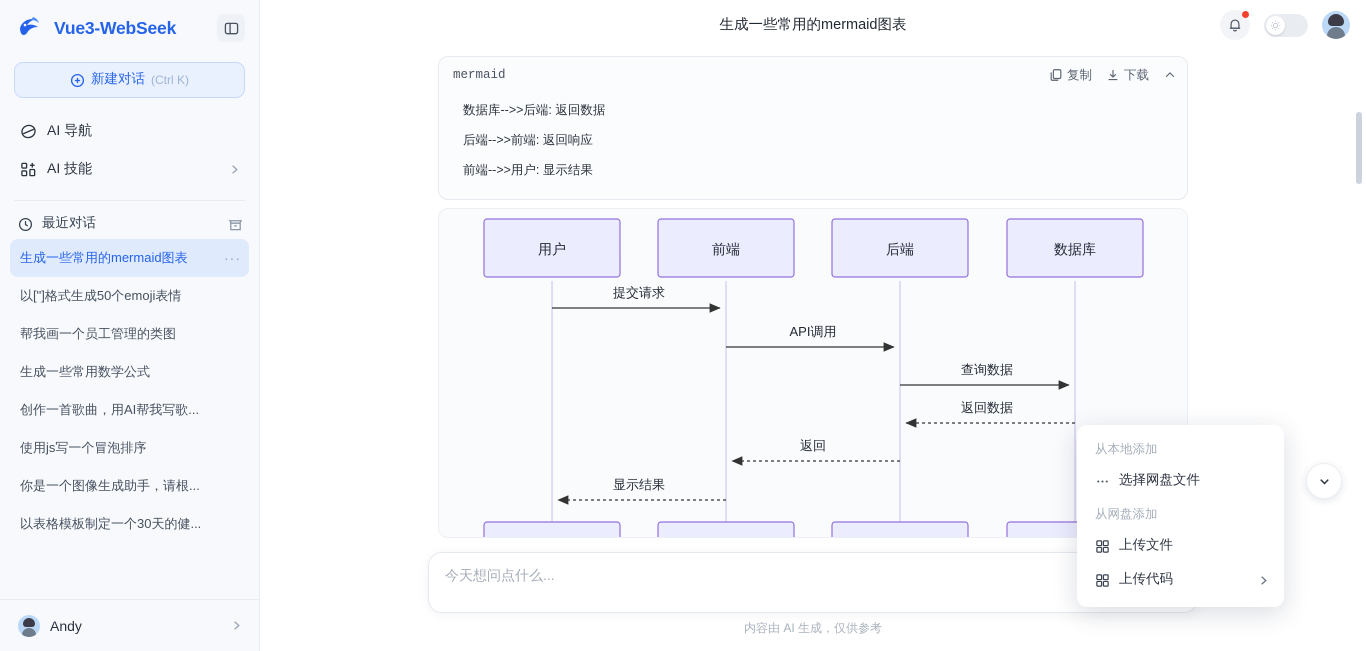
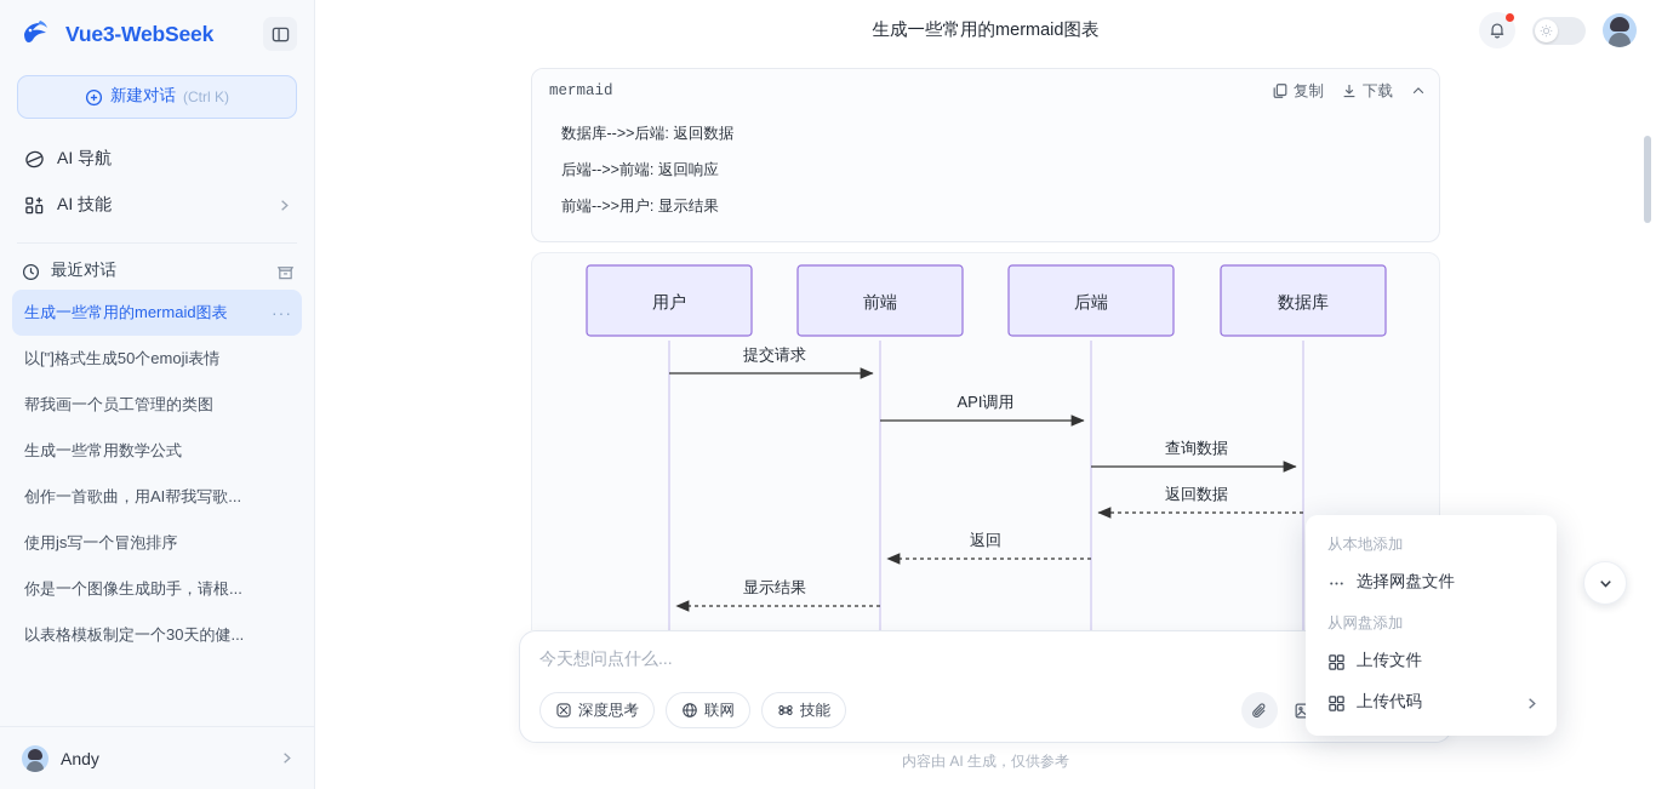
  Vue3-WebSeek
  新建对话
  (Ctrl K)
  AI 导航
  AI 技能
  最近对话
  生成一些常用的mermaid图表
  ···
  以["]格式生成50个emoji表情
  帮我画一个员工管理的类图
  生成一些常用数学公式
  创作一首歌曲，用AI帮我写歌...
  使用js写一个冒泡排序
  你是一个图像生成助手，请根...
  以表格模板制定一个30天的健...
  Andy
  生成一些常用的mermaid图表
  mermaid
  复制
  下载
  数据库-->>后端: 返回数据
  后端-->>前端: 返回响应
  前端-->>用户: 显示结果
  用户
  前端
  后端
  数据库
  提交请求
  API调用
  查询数据
  返回数据
  返回
  显示结果
  今天想问点什么...
+ 深度思考
+ 联网
+ 技能
  内容由 AI 生成，仅供参考
  从本地添加
  选择网盘文件
  从网盘添加
  上传文件
  上传代码
